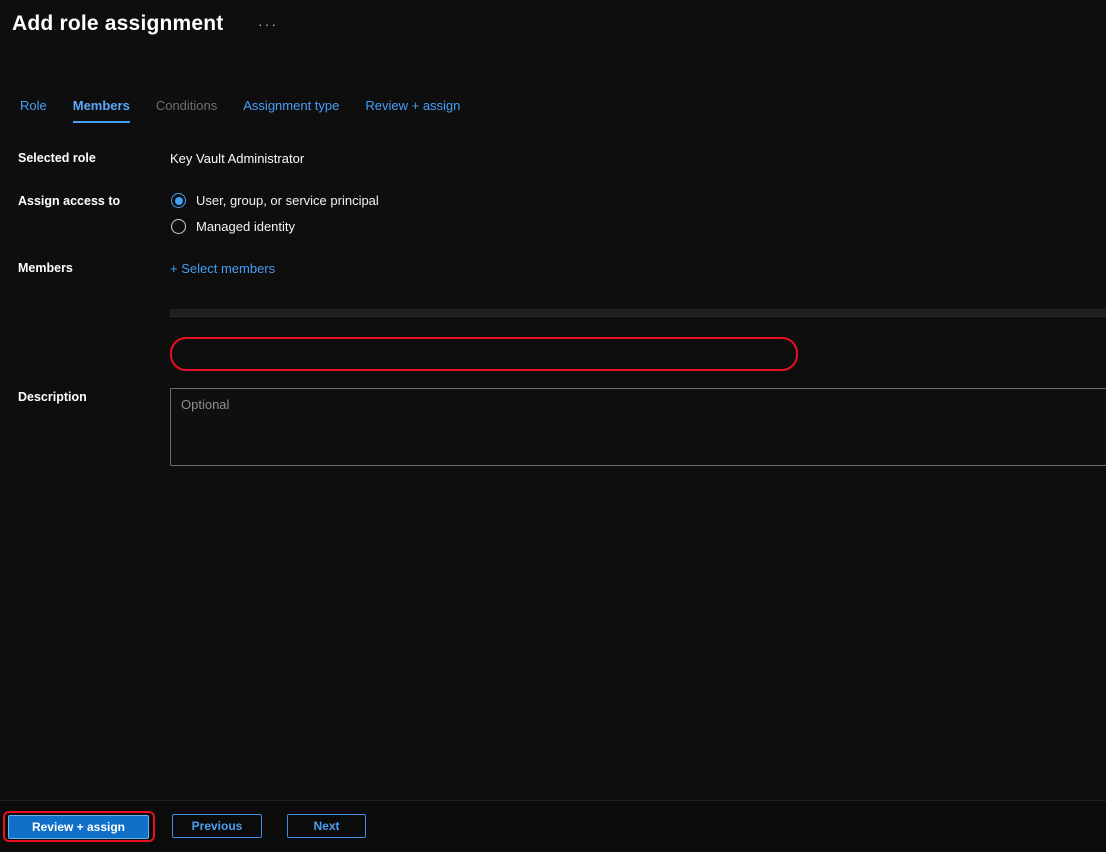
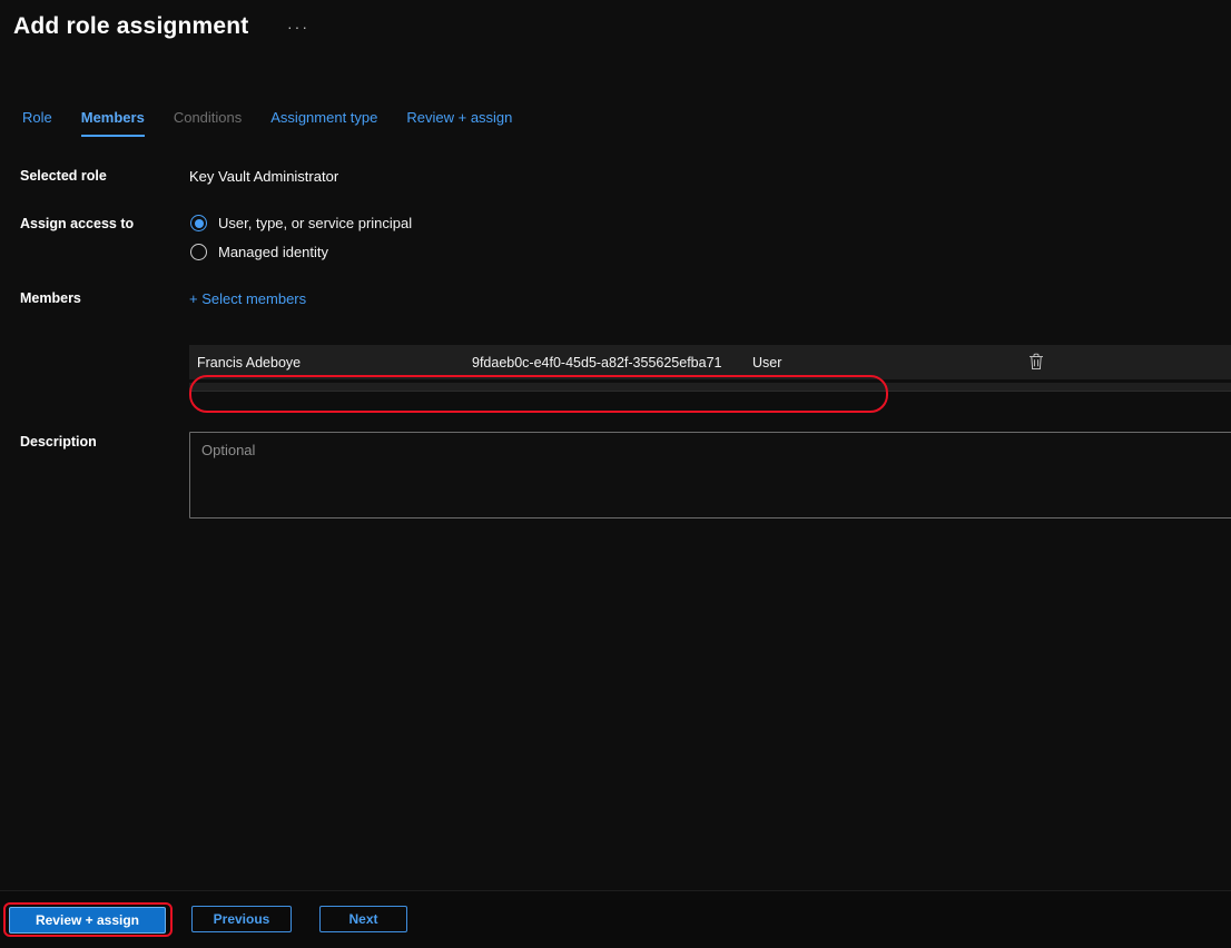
  Add role assignment
  ···
  Role
  Members
  Conditions
  Assignment type
  Review + assign
  Selected role
  Key Vault Administrator
  Assign access to
- User, group, or service principal
+ User, type, or service principal
  Managed identity
  Members
  + Select members
+ Francis Adeboye
+ 9fdaeb0c-e4f0-45d5-a82f-355625efba71
+ User
  Description
  Optional
  Review + assign
  Previous
  Next
